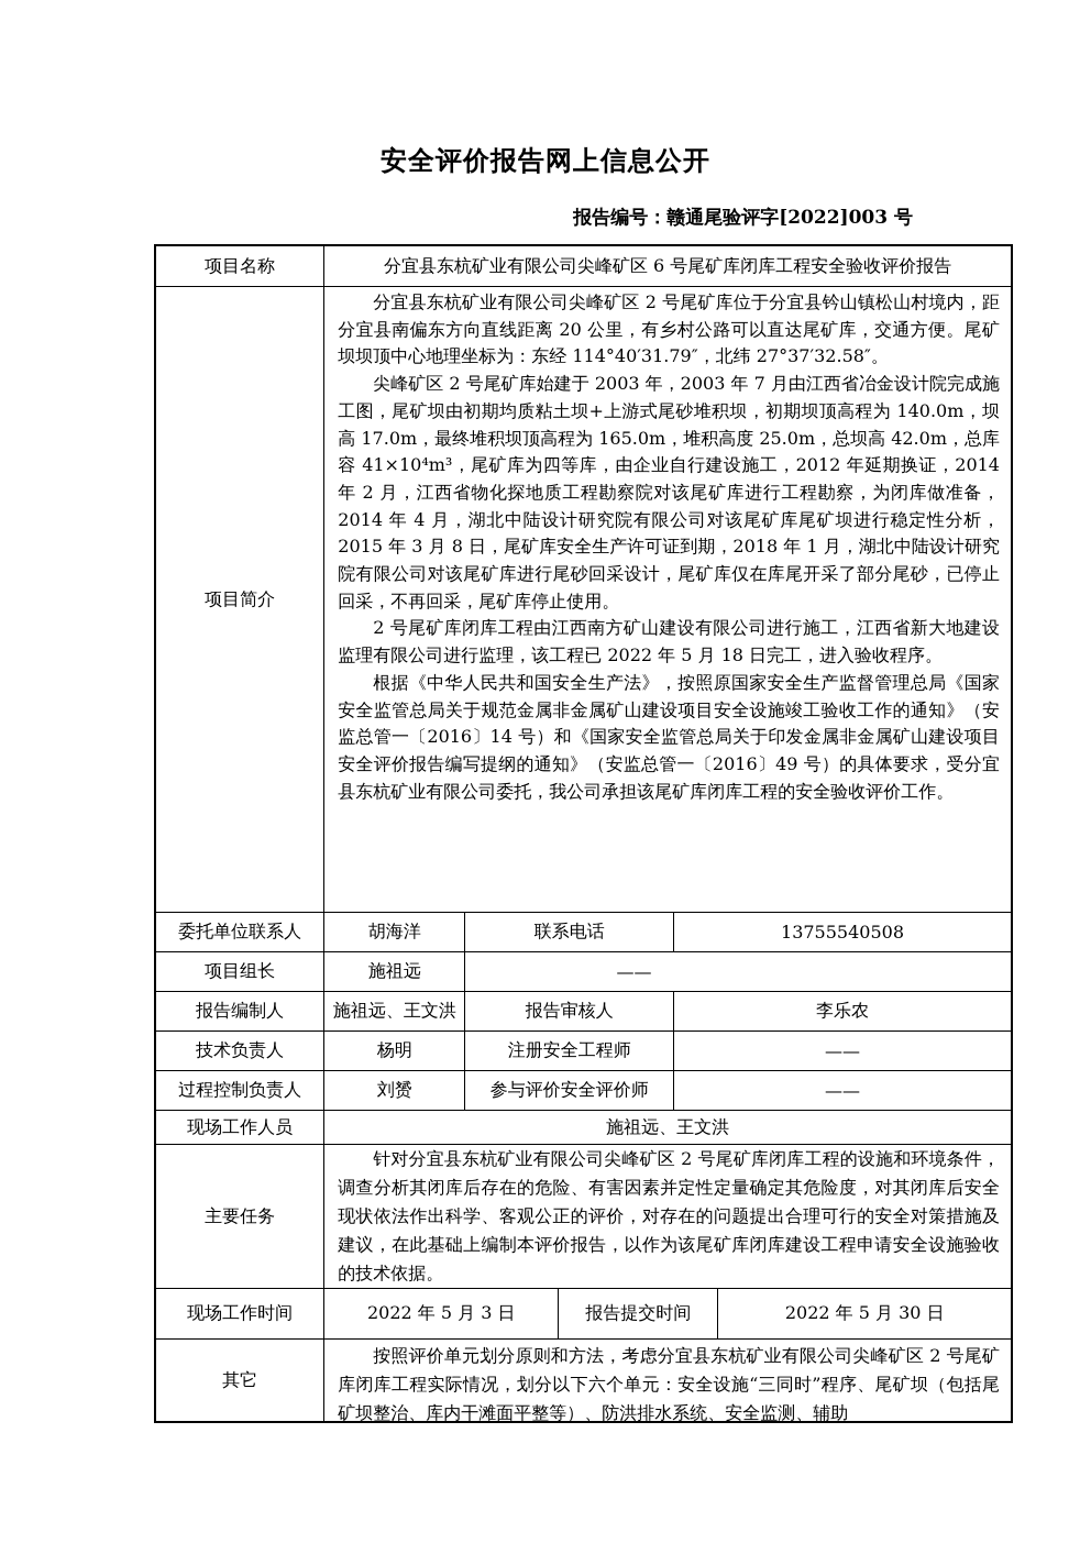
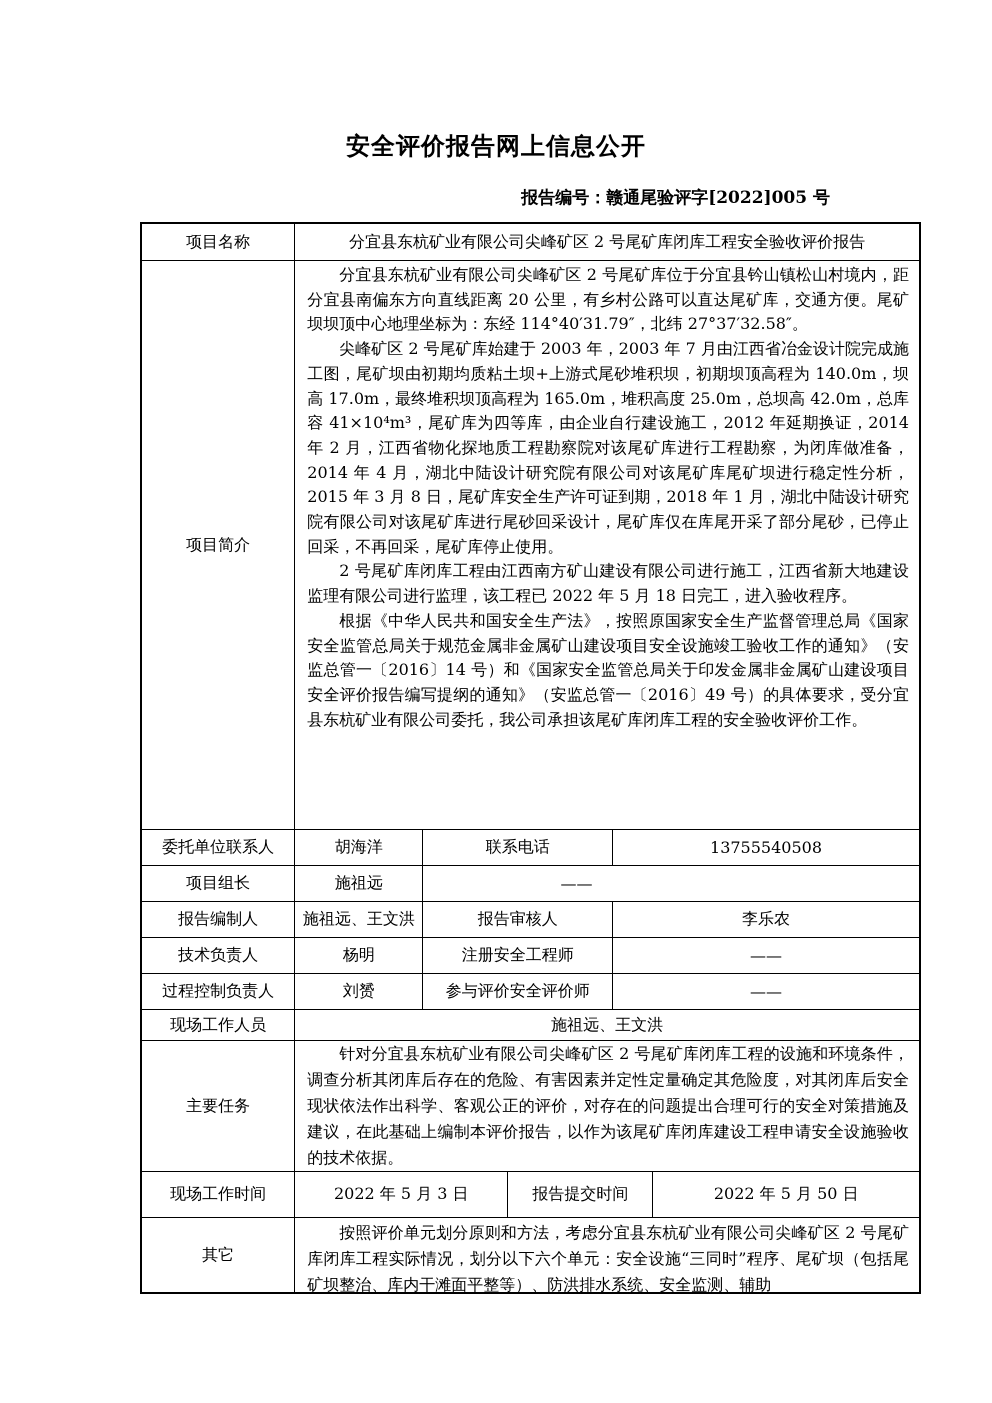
  安全评价报告网上信息公开
- 报告编号：赣通尾验评字[2022]003 号
+ 报告编号：赣通尾验评字[2022]005 号
  项目名称
- 分宜县东杭矿业有限公司尖峰矿区 6 号尾矿库闭库工程安全验收评价报告
+ 分宜县东杭矿业有限公司尖峰矿区 2 号尾矿库闭库工程安全验收评价报告
  项目简介
  分宜县东杭矿业有限公司尖峰矿区 2 号尾矿库位于分宜县钤山镇松山村境内，距分宜县南偏东方向直线距离 20 公里，有乡村公路可以直达尾矿库，交通方便。尾矿坝坝顶中心地理坐标为：东经 114°40′31.79″，北纬 27°37′32.58″。
  尖峰矿区 2 号尾矿库始建于 2003 年，2003 年 7 月由江西省冶金设计院完成施工图，尾矿坝由初期均质粘土坝+上游式尾砂堆积坝，初期坝顶高程为 140.0m，坝高 17.0m，最终堆积坝顶高程为 165.0m，堆积高度 25.0m，总坝高 42.0m，总库容 41×10⁴m³，尾矿库为四等库，由企业自行建设施工，2012 年延期换证，2014 年 2 月，江西省物化探地质工程勘察院对该尾矿库进行工程勘察，为闭库做准备，2014 年 4 月，湖北中陆设计研究院有限公司对该尾矿库尾矿坝进行稳定性分析，2015 年 3 月 8 日，尾矿库安全生产许可证到期，2018 年 1 月，湖北中陆设计研究院有限公司对该尾矿库进行尾砂回采设计，尾矿库仅在库尾开采了部分尾砂，已停止回采，不再回采，尾矿库停止使用。
  2 号尾矿库闭库工程由江西南方矿山建设有限公司进行施工，江西省新大地建设监理有限公司进行监理，该工程已 2022 年 5 月 18 日完工，进入验收程序。
  根据《中华人民共和国安全生产法》，按照原国家安全生产监督管理总局《国家安全监管总局关于规范金属非金属矿山建设项目安全设施竣工验收工作的通知》（安监总管一〔2016〕14 号）和《国家安全监管总局关于印发金属非金属矿山建设项目安全评价报告编写提纲的通知》（安监总管一〔2016〕49 号）的具体要求，受分宜县东杭矿业有限公司委托，我公司承担该尾矿库闭库工程的安全验收评价工作。
  委托单位联系人
  胡海洋
  联系电话
  13755540508
  项目组长
  施祖远
  ——
  报告编制人
  施祖远、王文洪
  报告审核人
  李乐农
  技术负责人
  杨明
  注册安全工程师
  ——
  过程控制负责人
  刘赟
  参与评价安全评价师
  ——
  现场工作人员
  施祖远、王文洪
  主要任务
  针对分宜县东杭矿业有限公司尖峰矿区 2 号尾矿库闭库工程的设施和环境条件，调查分析其闭库后存在的危险、有害因素并定性定量确定其危险度，对其闭库后安全现状依法作出科学、客观公正的评价，对存在的问题提出合理可行的安全对策措施及建议，在此基础上编制本评价报告，以作为该尾矿库闭库建设工程申请安全设施验收的技术依据。
  现场工作时间
  2022 年 5 月 3 日
  报告提交时间
- 2022 年 5 月 30 日
+ 2022 年 5 月 50 日
  其它
  按照评价单元划分原则和方法，考虑分宜县东杭矿业有限公司尖峰矿区 2 号尾矿库闭库工程实际情况，划分以下六个单元：安全设施“三同时”程序、尾矿坝（包括尾矿坝整治、库内干滩面平整等）、防洪排水系统、安全监测、辅助
